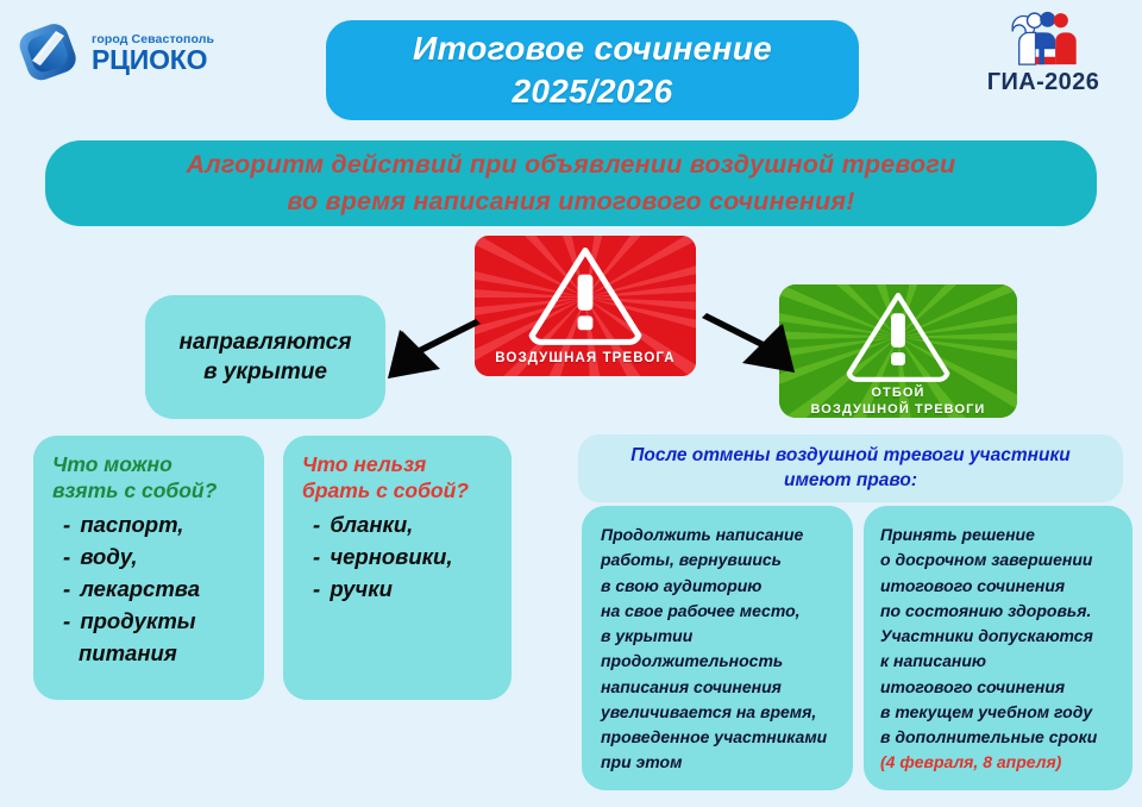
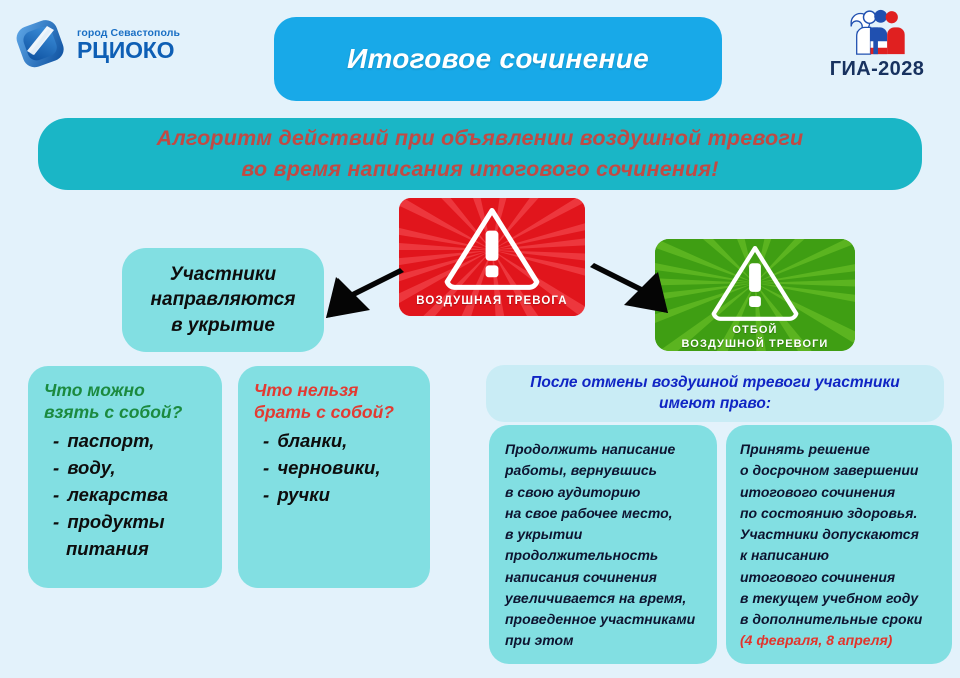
  город Севастополь
  РЦИОКО
- ГИА-2026
+ ГИА-2028
  Итоговое сочинение
- 2025/2026
  Алгоритм действий при объявлении воздушной тревоги
  во время написания итогового сочинения!
  ВОЗДУШНАЯ ТРЕВОГА
  ОТБОЙ
  ВОЗДУШНОЙ ТРЕВОГИ
+ Участники
  направляются
  в укрытие
  Что можно
  взять с собой?
  - паспорт,
  - воду,
  - лекарства
  - продукты
  питания
  Что нельзя
  брать с собой?
  - бланки,
  - черновики,
  - ручки
  После отмены воздушной тревоги участники
  имеют право:
  Продолжить написание
  работы, вернувшись
  в свою аудиторию
  на свое рабочее место,
  в укрытии
  продолжительность
  написания сочинения
  увеличивается на время,
  проведенное участниками
  при этом
  Принять решение
  о досрочном завершении
  итогового сочинения
  по состоянию здоровья.
  Участники допускаются
  к написанию
  итогового сочинения
  в текущем учебном году
  в дополнительные сроки
  (4 февраля, 8 апреля)
